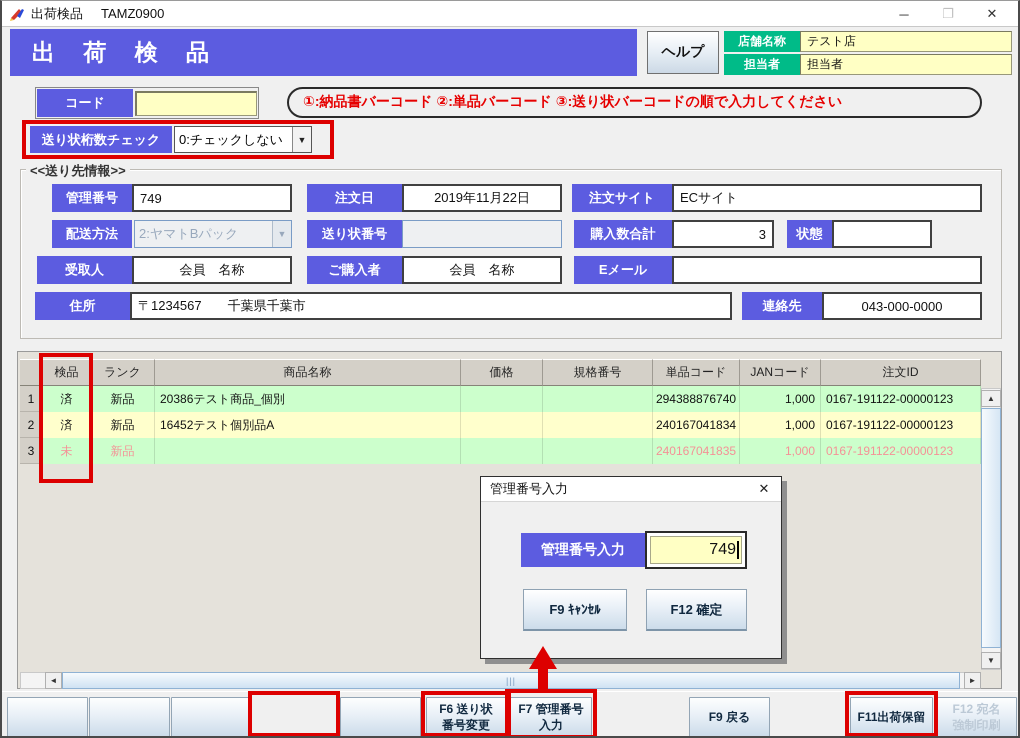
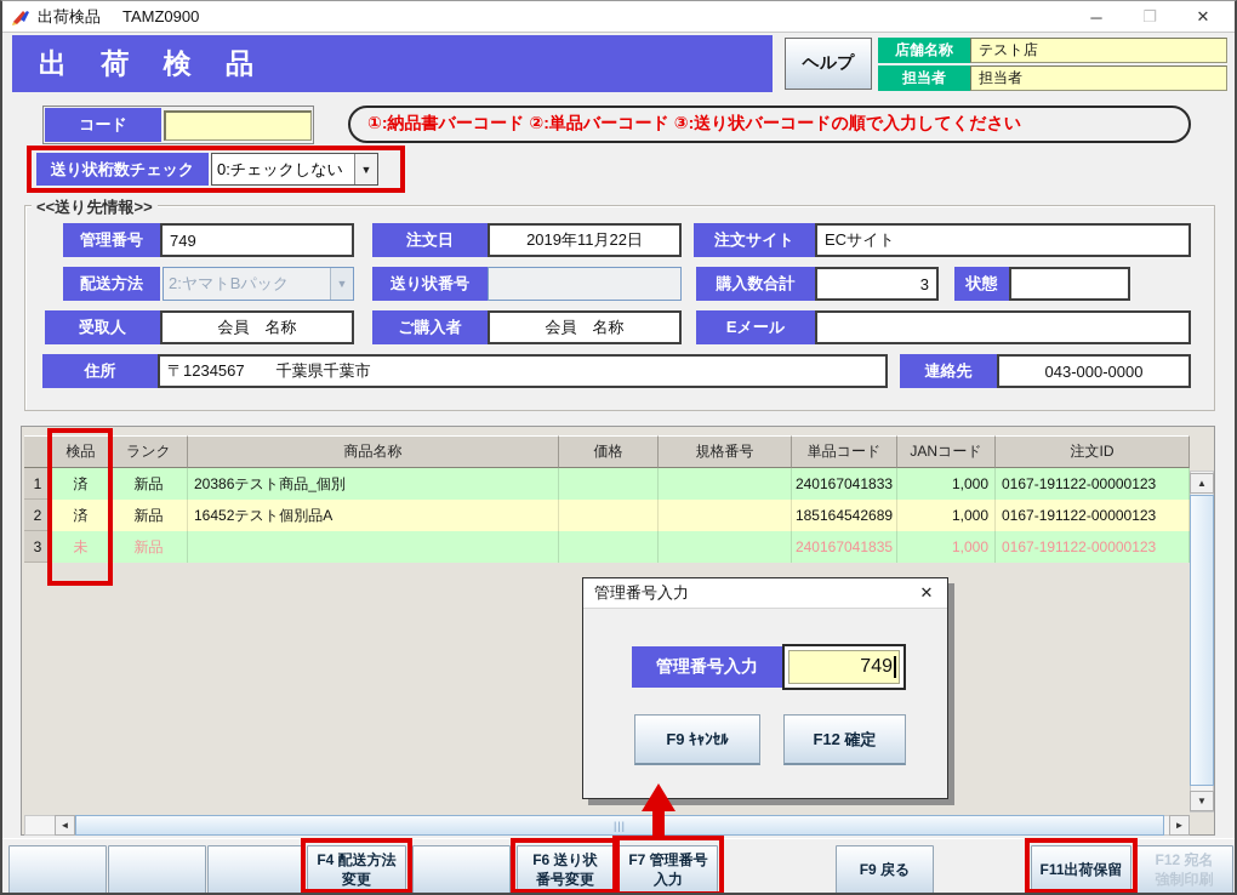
  出荷検品
  TAMZ0900
  ─
  ❐
  ✕
  出 荷 検 品
  ヘルプ
  店舗名称
  テスト店
  担当者
  担当者
  コード
  ①:納品書バーコード ②:単品バーコード ③:送り状バーコードの順で入力してください
  送り状桁数チェック
  0:チェックしない
  ▼
  <<送り先情報>>
  管理番号
  749
  注文日
  2019年11月22日
  注文サイト
  ECサイト
  配送方法
  2:ヤマトBパック
  ▼
  送り状番号
  購入数合計
  3
  状態
  受取人
  会員 名称
  ご購入者
  会員 名称
  Eメール
  住所
  〒1234567 千葉県千葉市
  連絡先
  043-000-0000
  検品
  ランク
  商品名称
  価格
  規格番号
  単品コード
  JANコード
  注文ID
  1
  済
  新品
  20386テスト商品_個別
- 294388876740
+ 240167041833
  1,000
  0167-191122-00000123
  2
  済
  新品
  16452テスト個別品A
- 240167041834
+ 185164542689
  1,000
  0167-191122-00000123
  3
  未
  新品
  240167041835
  1,000
  0167-191122-00000123
  ▲
  ▼
  ◄
  |||
  ►
  管理番号入力
  ✕
  管理番号入力
  749
  F9 ｷｬﾝｾﾙ
  F12 確定
+ F4 配送方法
+ 変更
  F6 送り状
  番号変更
  F7 管理番号
  入力
  F9 戻る
  F11出荷保留
  F12 宛名
  強制印刷
